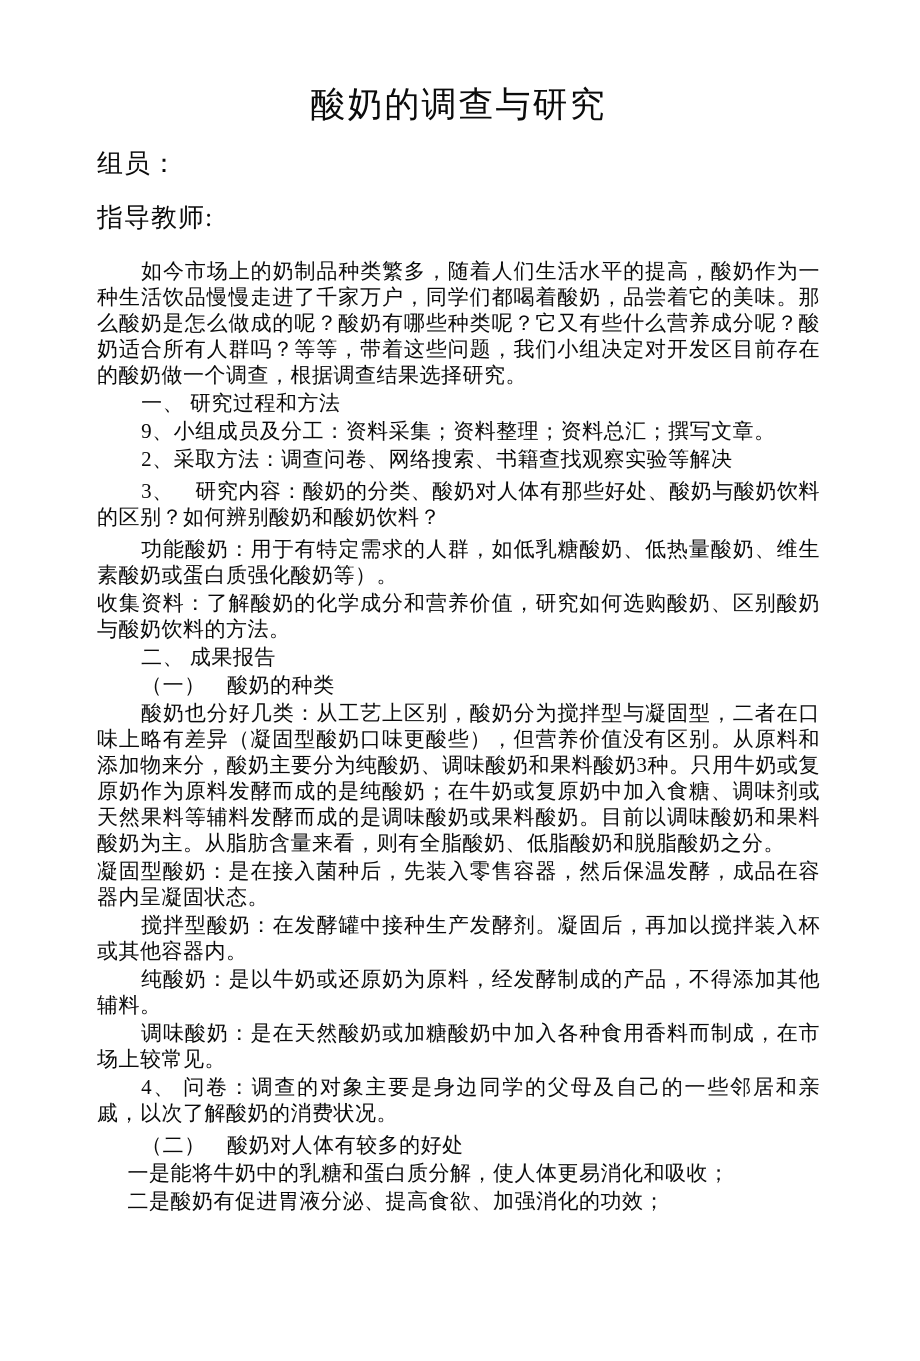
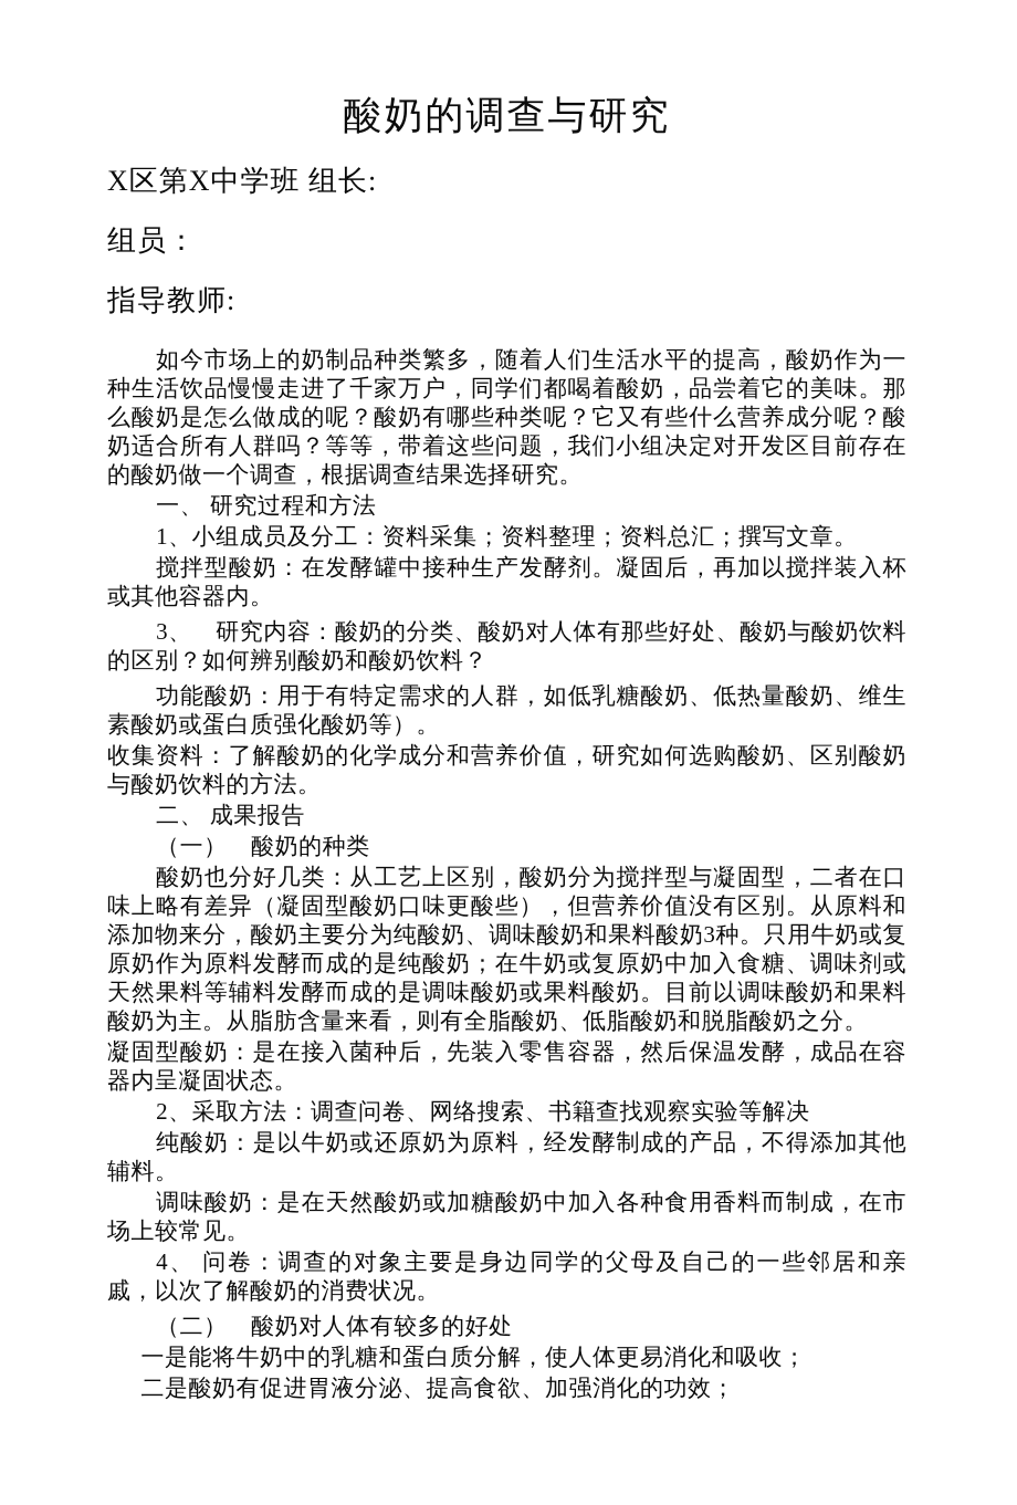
  酸奶的调查与研究
+ X区第X中学班 组长:
  组员：
  指导教师:
  如今市场上的奶制品种类繁多，随着人们生活水平的提高，酸奶作为一种生活饮品慢慢走进了千家万户，同学们都喝着酸奶，品尝着它的美味。那么酸奶是怎么做成的呢？酸奶有哪些种类呢？它又有些什么营养成分呢？酸奶适合所有人群吗？等等，带着这些问题，我们小组决定对开发区目前存在的酸奶做一个调查，根据调查结果选择研究。
  一、 研究过程和方法
- 9、小组成员及分工：资料采集；资料整理；资料总汇；撰写文章。
+ 1、小组成员及分工：资料采集；资料整理；资料总汇；撰写文章。
- 2、采取方法：调查问卷、网络搜索、书籍查找观察实验等解决
+ 搅拌型酸奶：在发酵罐中接种生产发酵剂。凝固后，再加以搅拌装入杯或其他容器内。
  3、 研究内容：酸奶的分类、酸奶对人体有那些好处、酸奶与酸奶饮料的区别？如何辨别酸奶和酸奶饮料？
  功能酸奶：用于有特定需求的人群，如低乳糖酸奶、低热量酸奶、维生素酸奶或蛋白质强化酸奶等）。
  收集资料：了解酸奶的化学成分和营养价值，研究如何选购酸奶、区别酸奶与酸奶饮料的方法。
  二、 成果报告
  （一） 酸奶的种类
  酸奶也分好几类：从工艺上区别，酸奶分为搅拌型与凝固型，二者在口味上略有差异（凝固型酸奶口味更酸些），但营养价值没有区别。从原料和添加物来分，酸奶主要分为纯酸奶、调味酸奶和果料酸奶3种。只用牛奶或复原奶作为原料发酵而成的是纯酸奶；在牛奶或复原奶中加入食糖、调味剂或天然果料等辅料发酵而成的是调味酸奶或果料酸奶。目前以调味酸奶和果料酸奶为主。从脂肪含量来看，则有全脂酸奶、低脂酸奶和脱脂酸奶之分。
  凝固型酸奶：是在接入菌种后，先装入零售容器，然后保温发酵，成品在容器内呈凝固状态。
- 搅拌型酸奶：在发酵罐中接种生产发酵剂。凝固后，再加以搅拌装入杯或其他容器内。
+ 2、采取方法：调查问卷、网络搜索、书籍查找观察实验等解决
  纯酸奶：是以牛奶或还原奶为原料，经发酵制成的产品，不得添加其他辅料。
  调味酸奶：是在天然酸奶或加糖酸奶中加入各种食用香料而制成，在市场上较常见。
  4、 问卷：调查的对象主要是身边同学的父母及自己的一些邻居和亲戚，以次了解酸奶的消费状况。
  （二） 酸奶对人体有较多的好处
  一是能将牛奶中的乳糖和蛋白质分解，使人体更易消化和吸收；
  二是酸奶有促进胃液分泌、提高食欲、加强消化的功效；
